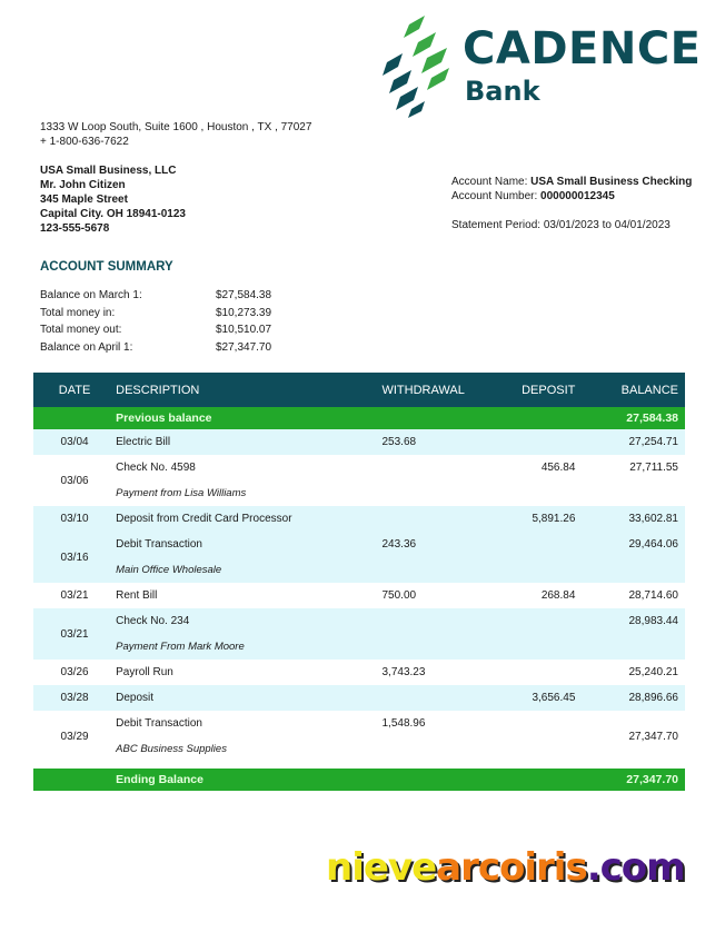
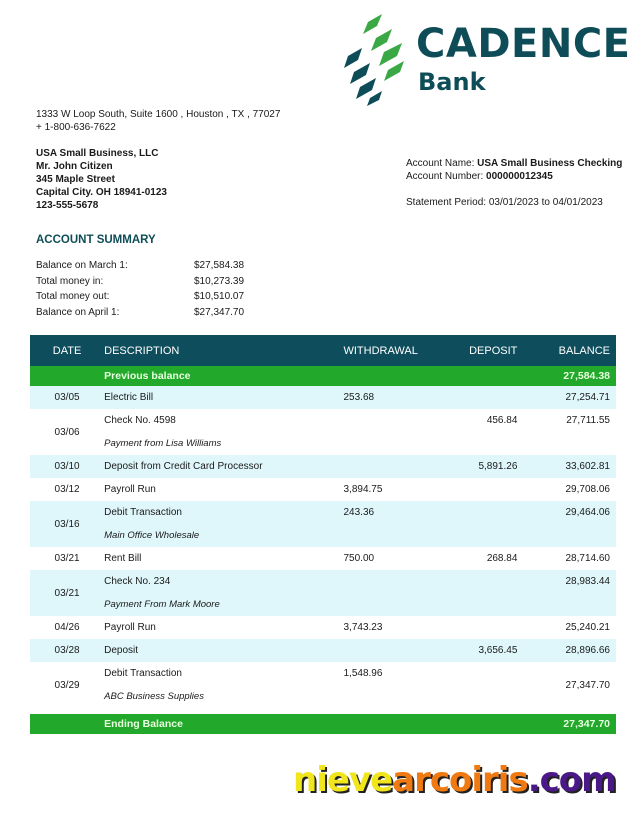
  CADENCE
  Bank
  1333 W Loop South, Suite 1600 , Houston , TX , 77027
  + 1-800-636-7622
  USA Small Business, LLC
  Mr. John Citizen
  345 Maple Street
  Capital City. OH 18941-0123
  123-555-5678
  Account Name: USA Small Business Checking
  Account Number: 000000012345
  Statement Period: 03/01/2023 to 04/01/2023
  ACCOUNT SUMMARY
  Balance on March 1:
  $27,584.38
  Total money in:
  $10,273.39
  Total money out:
  $10,510.07
  Balance on April 1:
  $27,347.70
  DATE	DESCRIPTION	WITHDRAWAL	DEPOSIT	BALANCE
  	Previous balance			27,584.38
- 03/04	Electric Bill	253.68		27,254.71
+ 03/05	Electric Bill	253.68		27,254.71
  03/06	Check No. 4598Payment from Lisa Williams		456.84	27,711.55
  03/10	Deposit from Credit Card Processor		5,891.26	33,602.81
+ 03/12	Payroll Run	3,894.75		29,708.06
  03/16	Debit TransactionMain Office Wholesale	243.36		29,464.06
  03/21	Rent Bill	750.00	268.84	28,714.60
  03/21	Check No. 234Payment From Mark Moore			28,983.44
- 03/26	Payroll Run	3,743.23		25,240.21
+ 04/26	Payroll Run	3,743.23		25,240.21
  03/28	Deposit		3,656.45	28,896.66
  03/29	Debit TransactionABC Business Supplies	1,548.96		27,347.70
  	Ending Balance			27,347.70
  nievearcoiris.com
